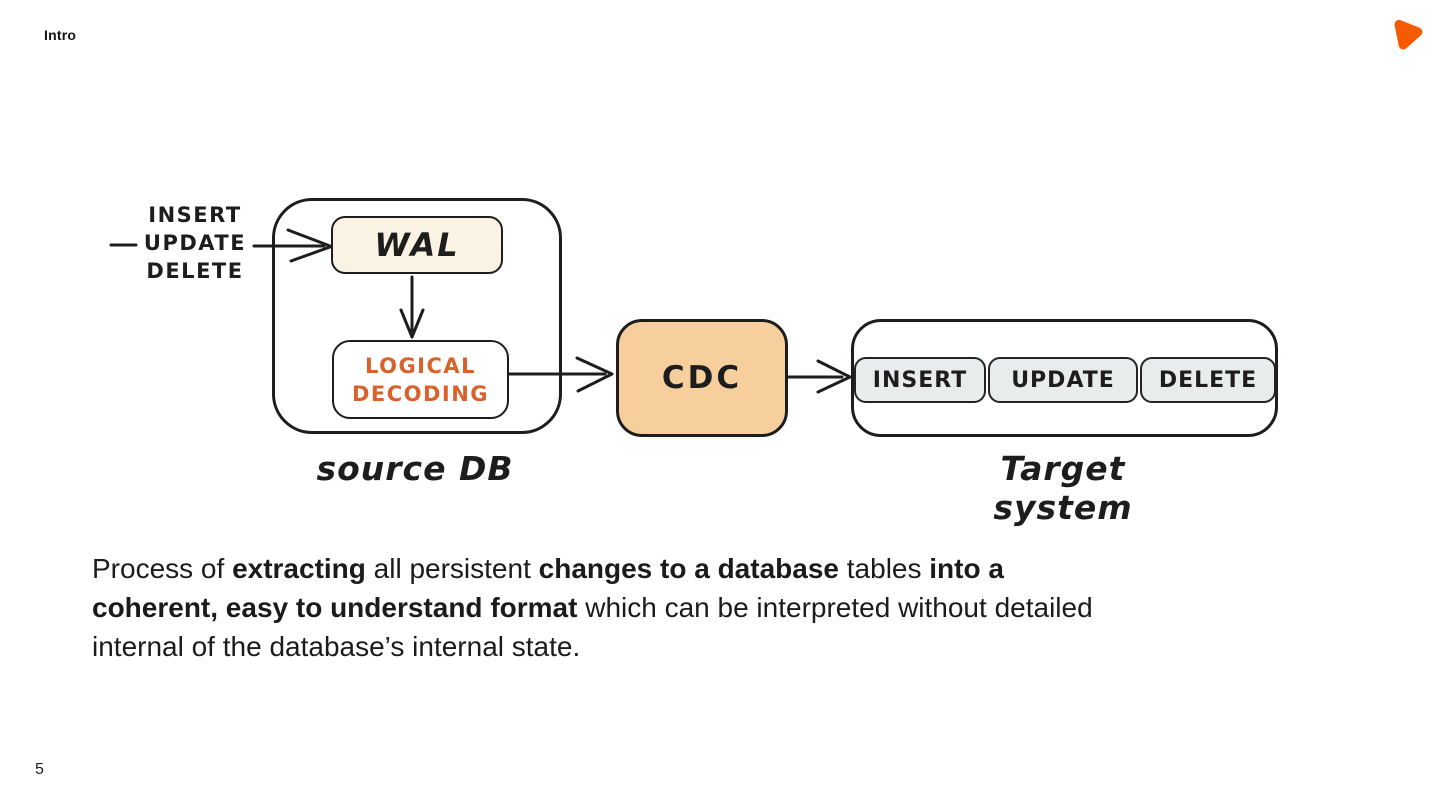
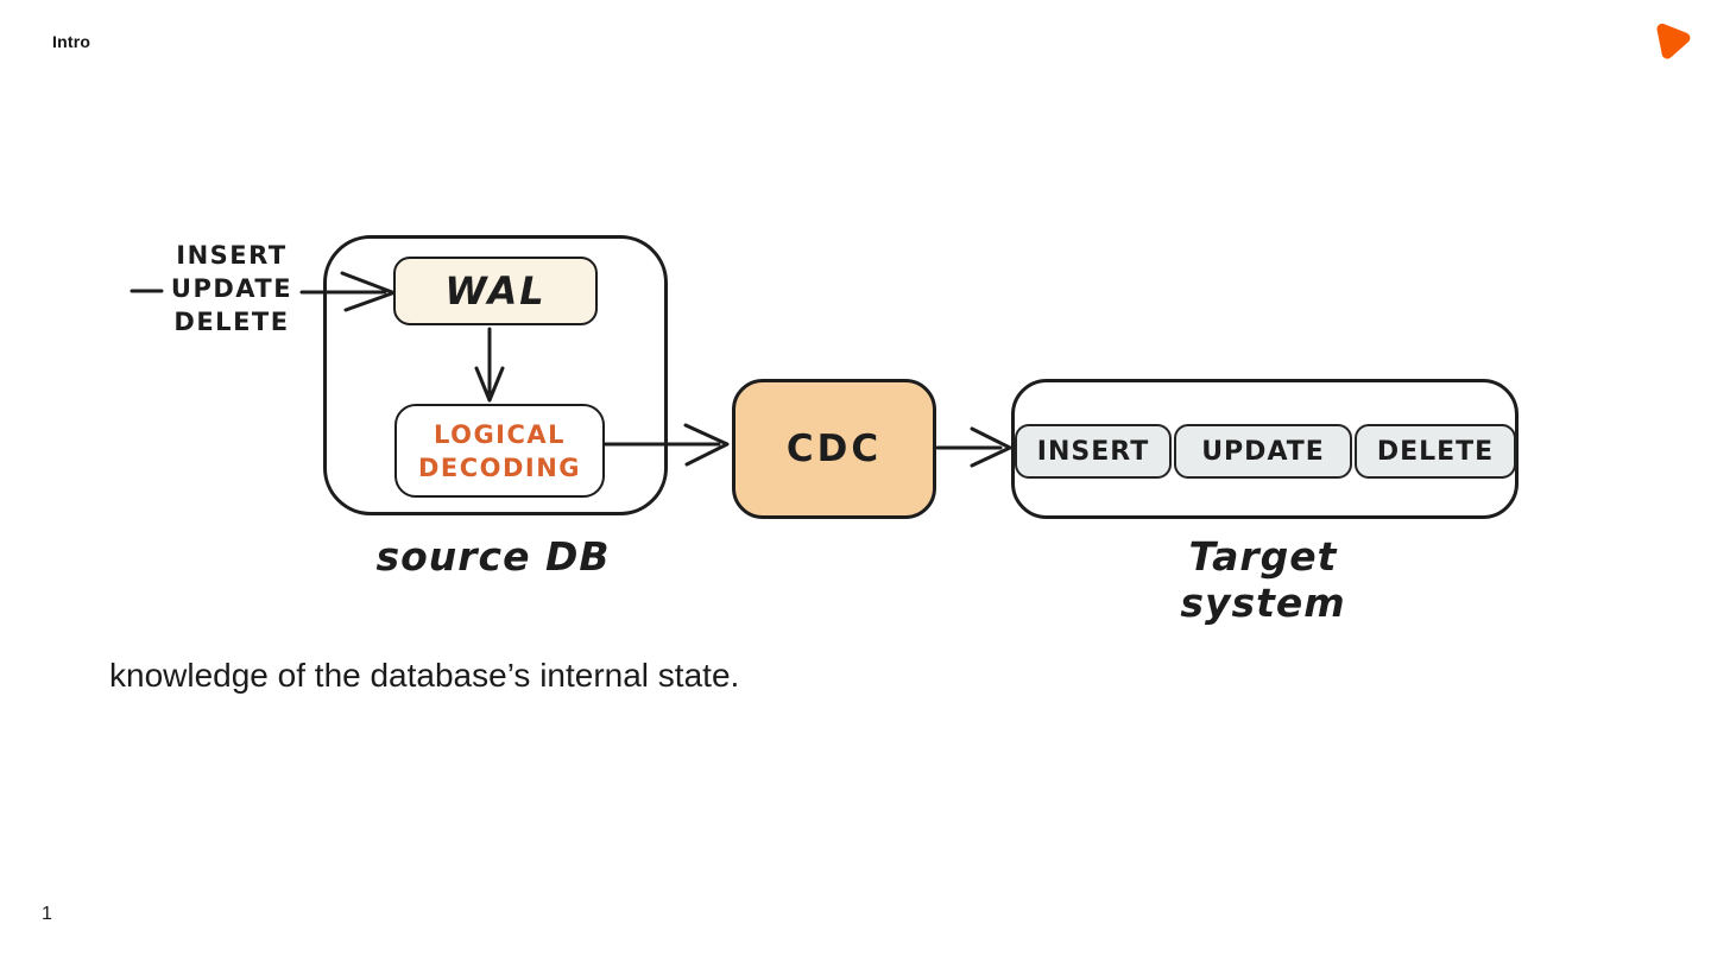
  Intro
  INSERT
  UPDATE
  DELETE
  WAL
  LOGICAL
  DECODING
  CDC
  INSERT
  UPDATE
  DELETE
  source DB
  Target system
- Process of extracting all persistent changes to a database tables into a
- coherent, easy to understand format which can be interpreted without detailed
- internal of the database’s internal state.
+ knowledge of the database’s internal state.
- 5
+ 1
